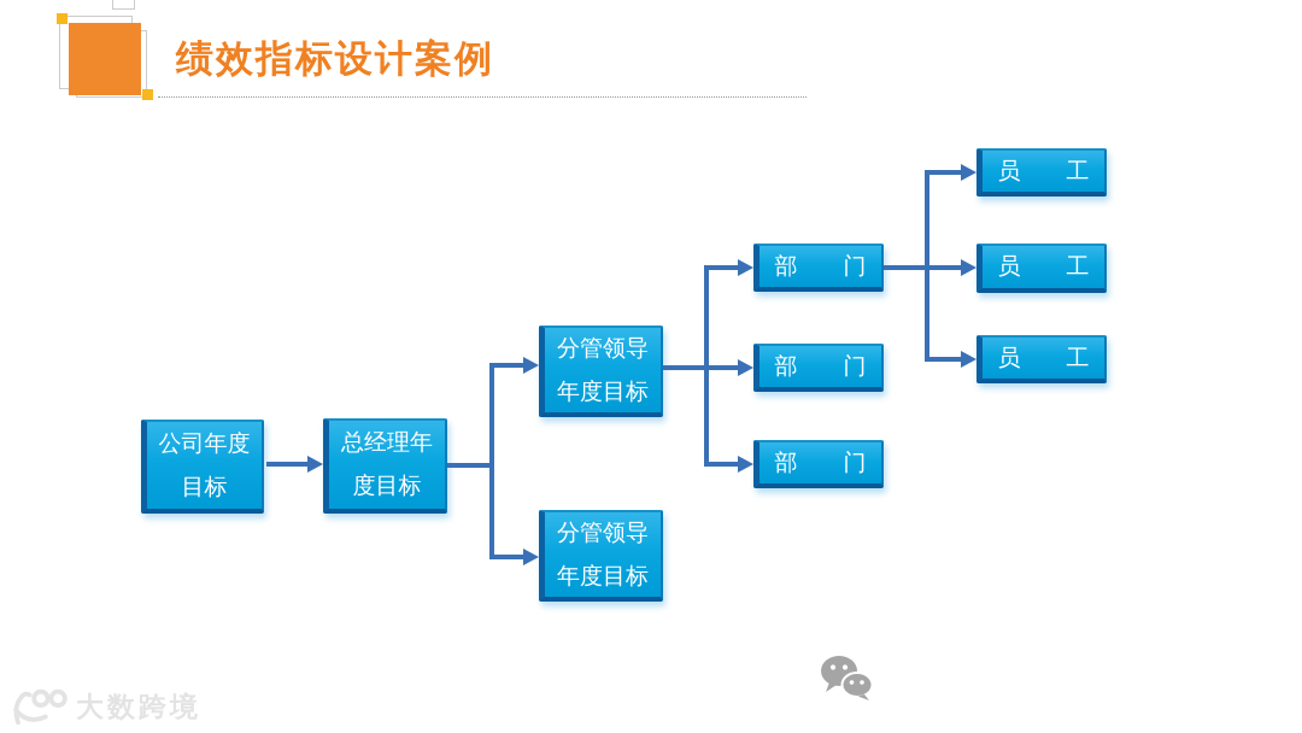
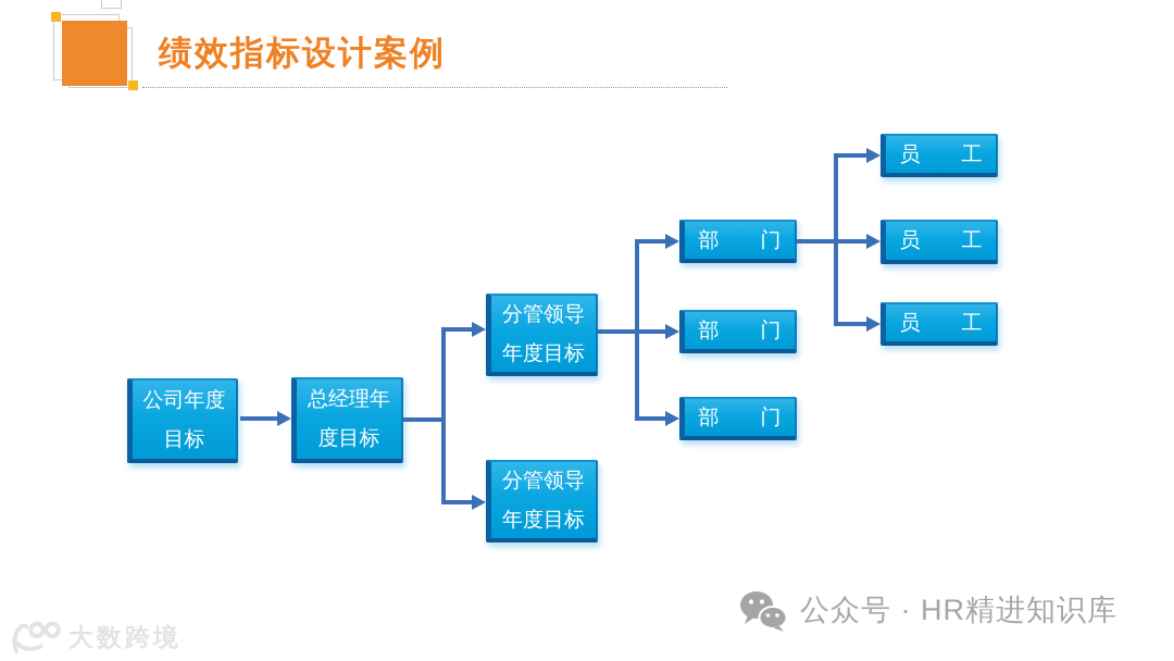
  绩效指标设计案例
  公司年度
  目标
  总经理年
  度目标
  分管领导
  年度目标
  分管领导
  年度目标
  部 门
  部 门
  部 门
  员 工
  员 工
  员 工
  大数跨境
+ 公众号 · HR精进知识库
